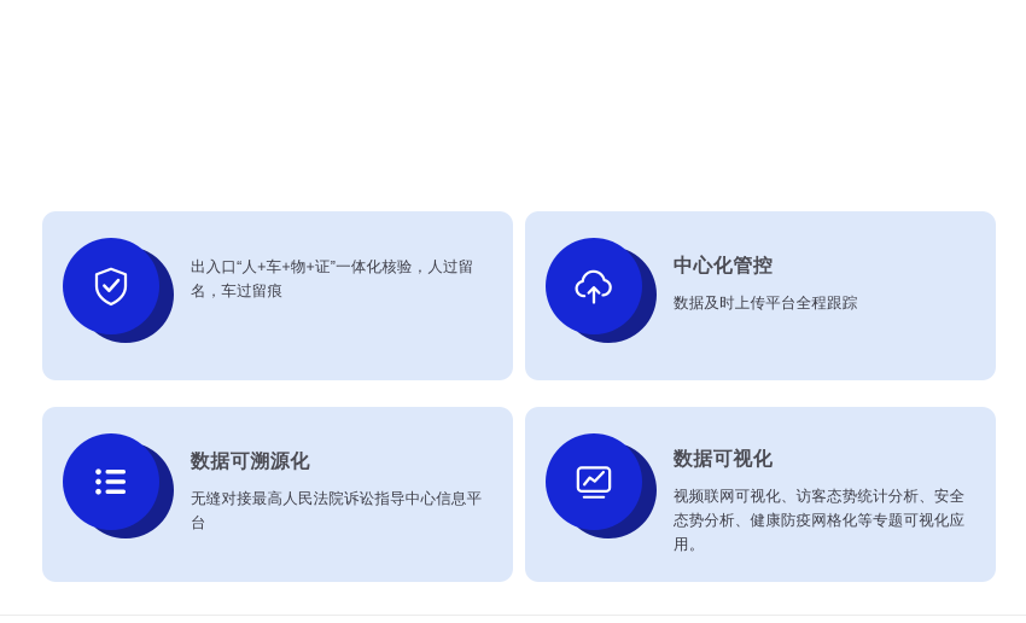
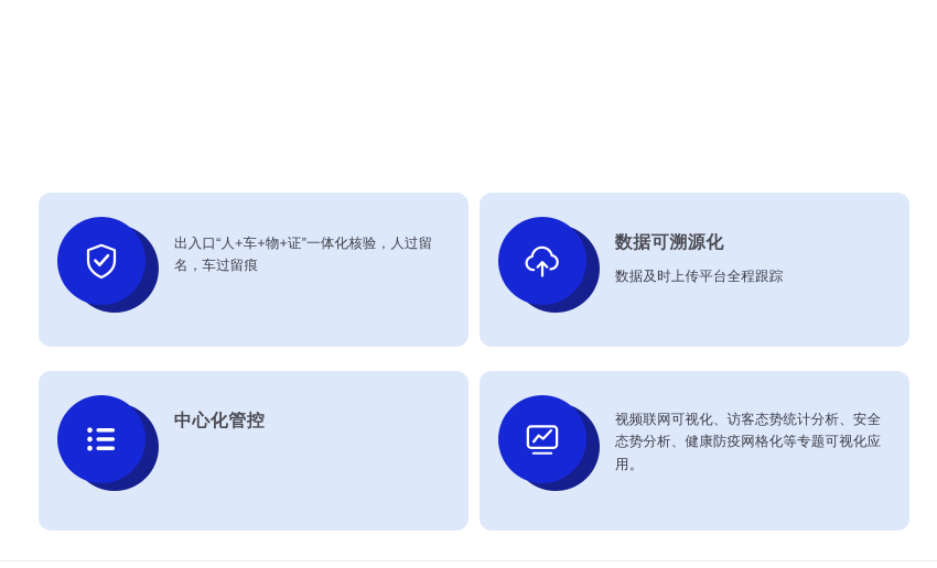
  出入口“人+车+物+证”一体化核验，人过留名，车过留痕
- 中心化管控
+ 数据可溯源化
  数据及时上传平台全程跟踪
- 数据可溯源化
+ 中心化管控
- 无缝对接最高人民法院诉讼指导中心信息平台
- 数据可视化
  视频联网可视化、访客态势统计分析、安全态势分析、健康防疫网格化等专题可视化应用。
